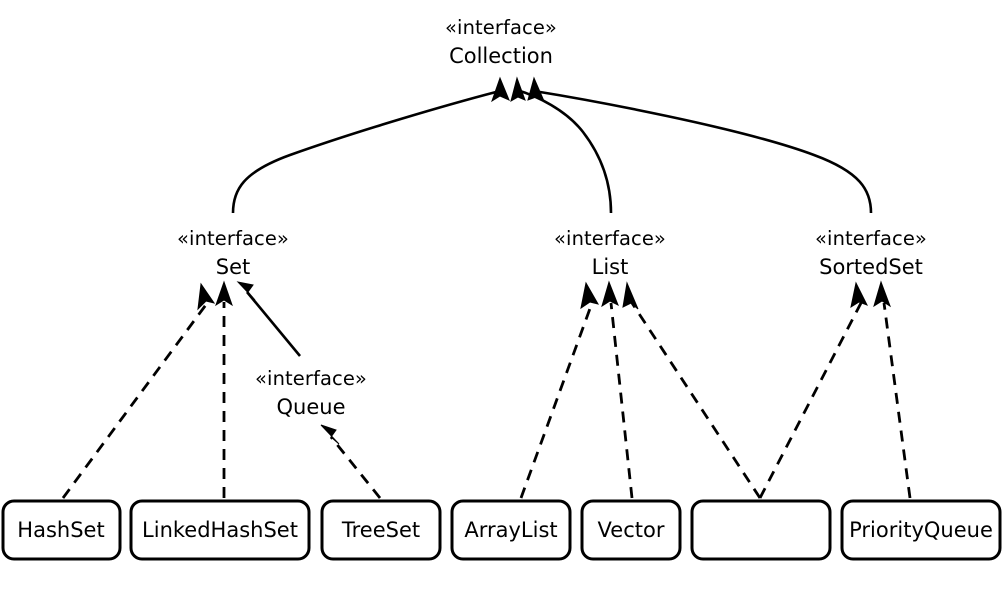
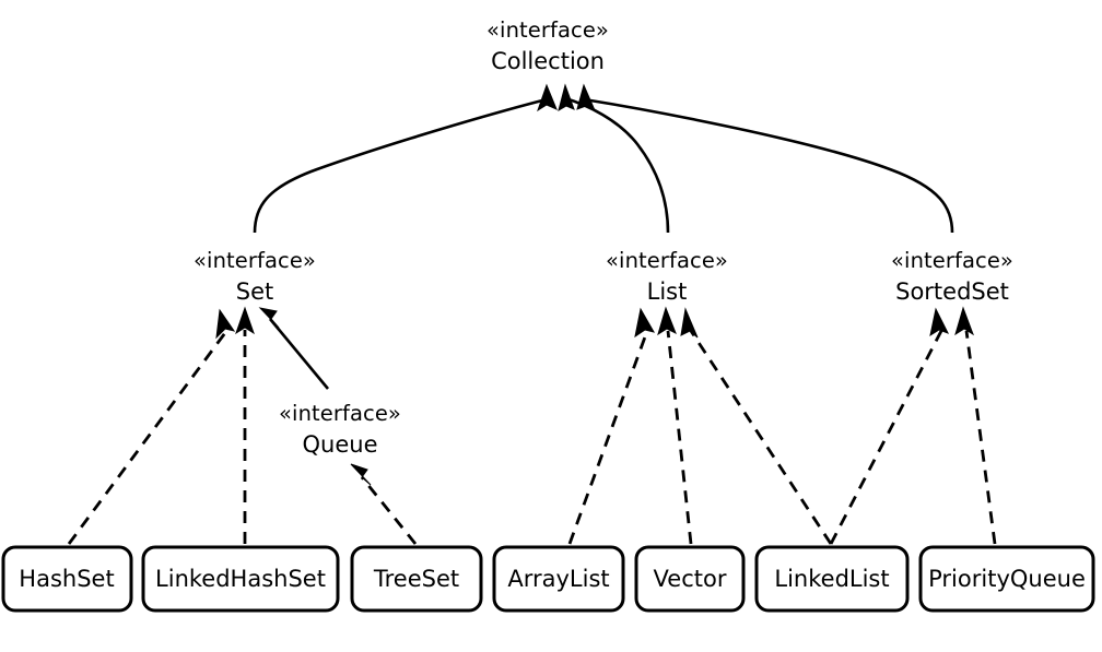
  «interface»
  Collection
  «interface»
  Set
  «interface»
  List
  «interface»
  SortedSet
  «interface»
  Queue
  HashSet
  LinkedHashSet
  TreeSet
  ArrayList
  Vector
+ LinkedList
  PriorityQueue
